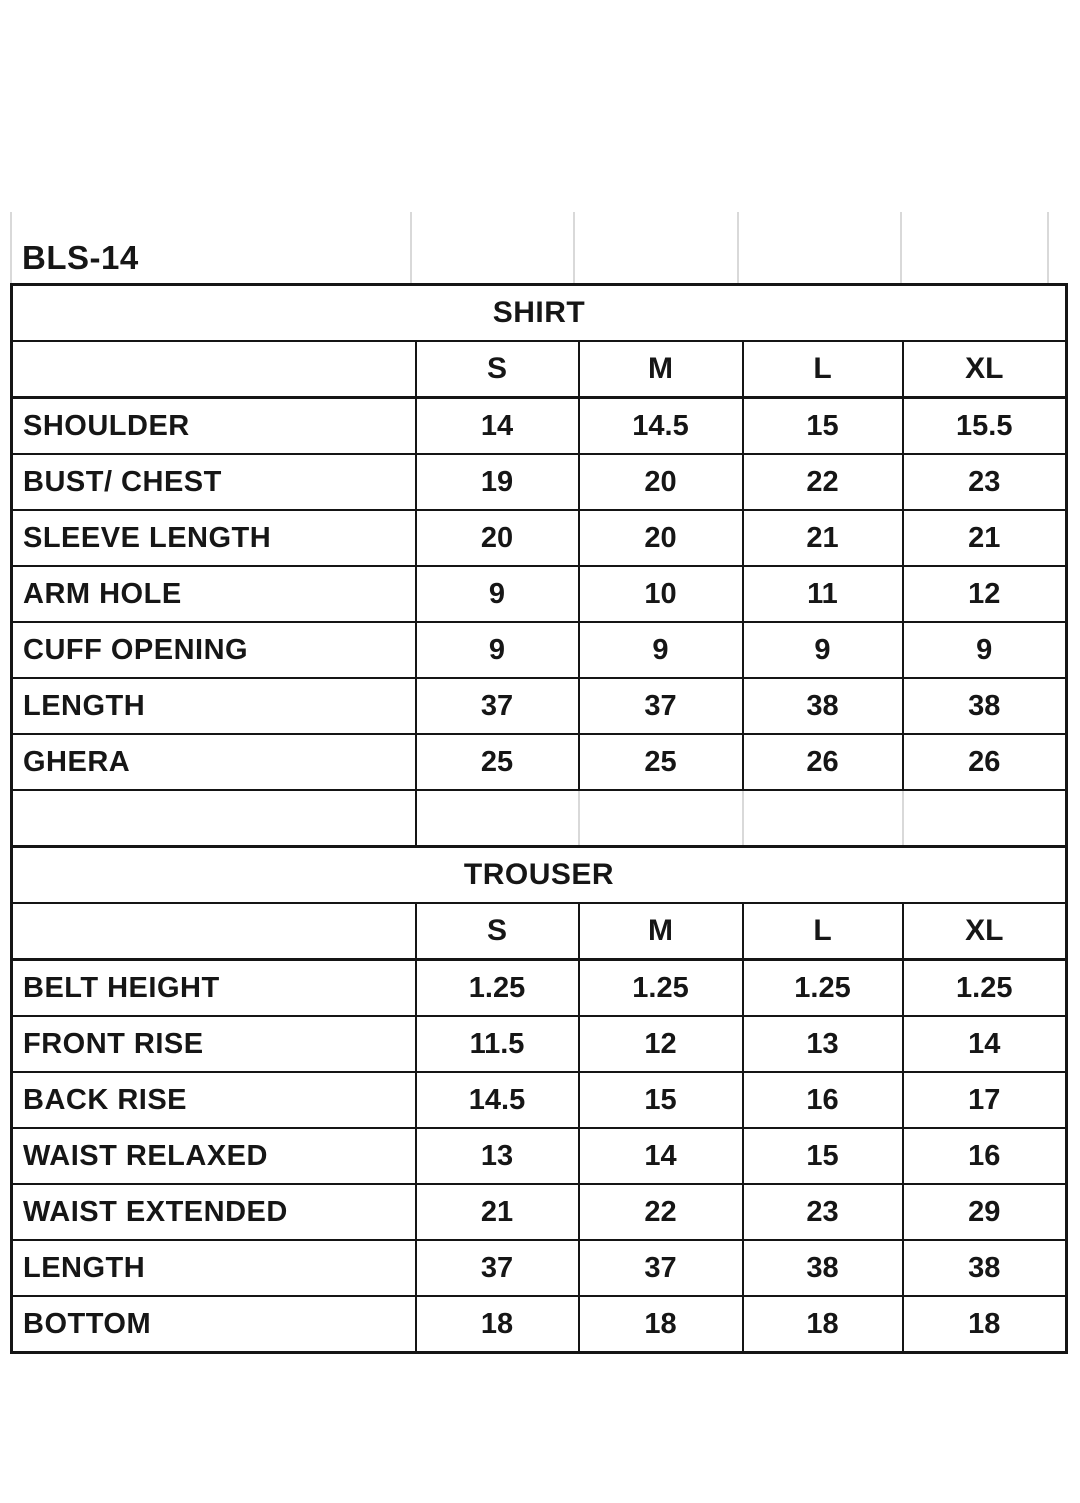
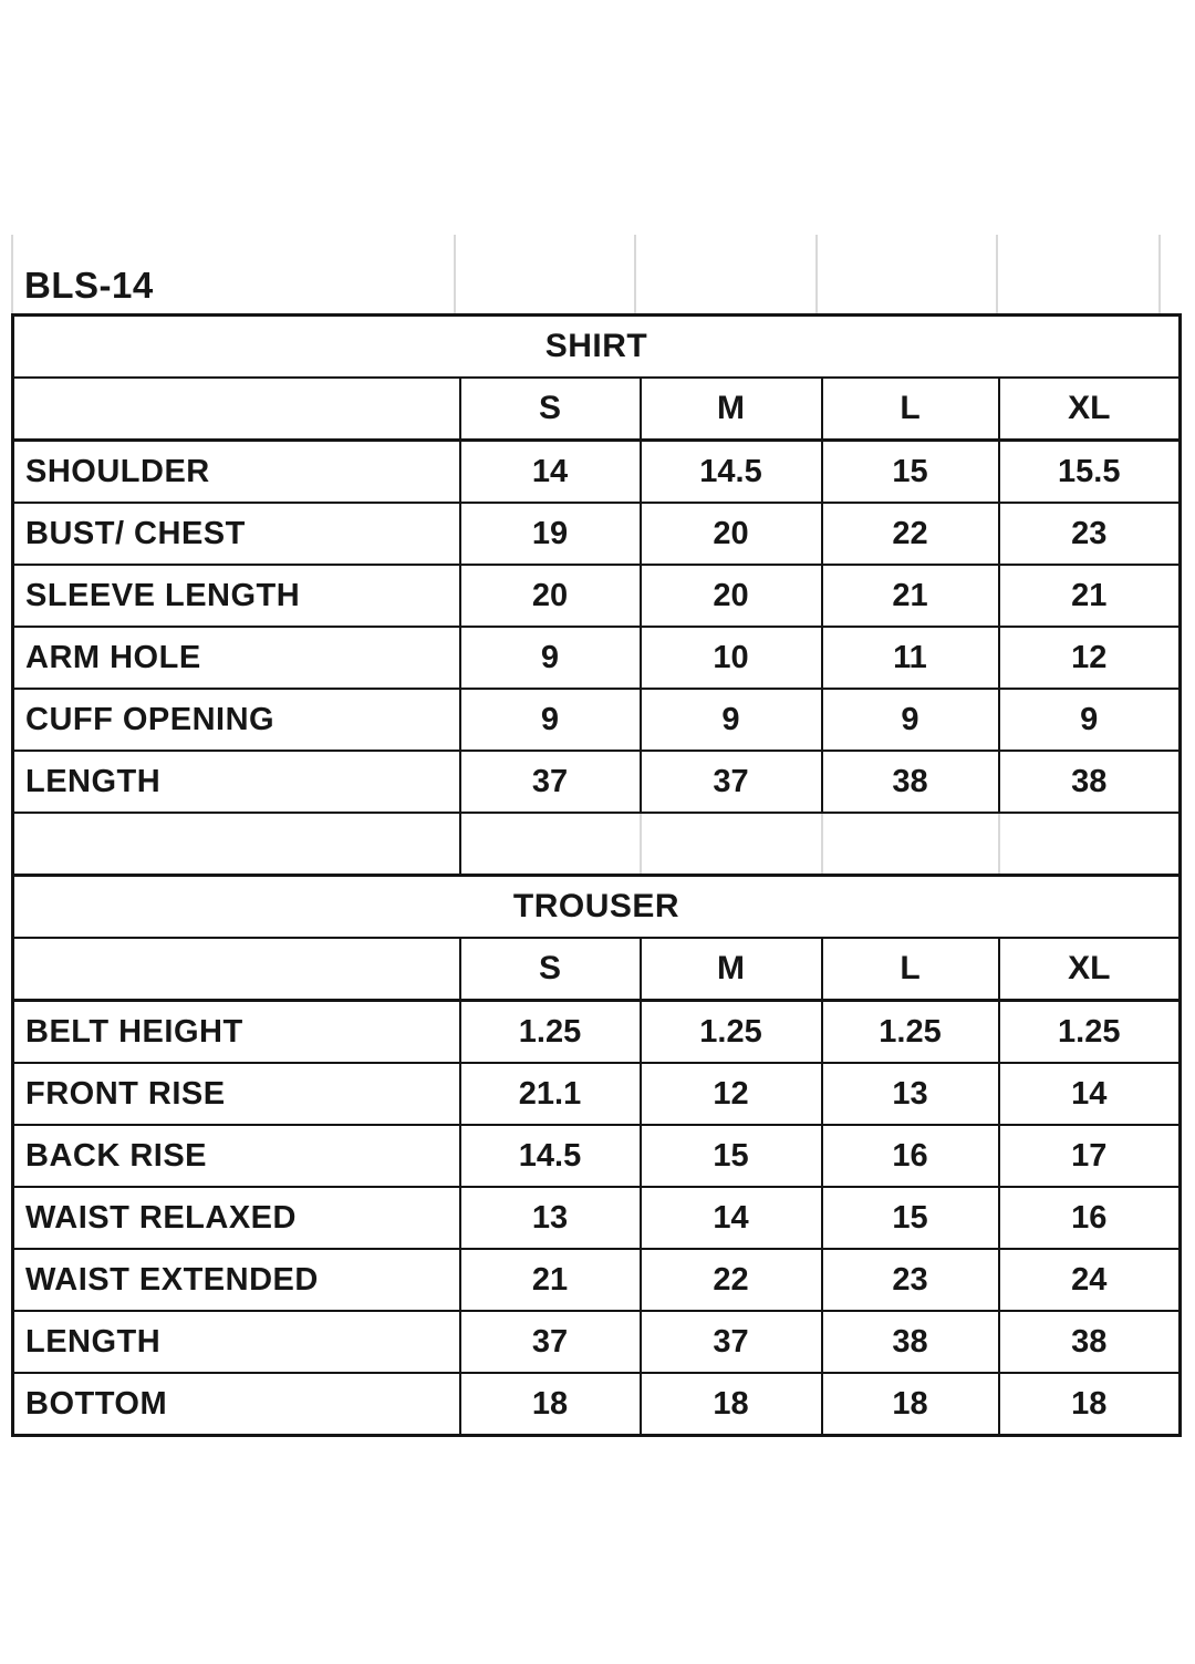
  BLS-14
  SHIRT
  	S	M	L	XL
  SHOULDER	14	14.5	15	15.5
  BUST/ CHEST	19	20	22	23
  SLEEVE LENGTH	20	20	21	21
  ARM HOLE	9	10	11	12
  CUFF OPENING	9	9	9	9
  LENGTH	37	37	38	38
- GHERA	25	25	26	26
  TROUSER
  	S	M	L	XL
  BELT HEIGHT	1.25	1.25	1.25	1.25
- FRONT RISE	11.5	12	13	14
+ FRONT RISE	21.1	12	13	14
  BACK RISE	14.5	15	16	17
  WAIST RELAXED	13	14	15	16
- WAIST EXTENDED	21	22	23	29
+ WAIST EXTENDED	21	22	23	24
  LENGTH	37	37	38	38
  BOTTOM	18	18	18	18
